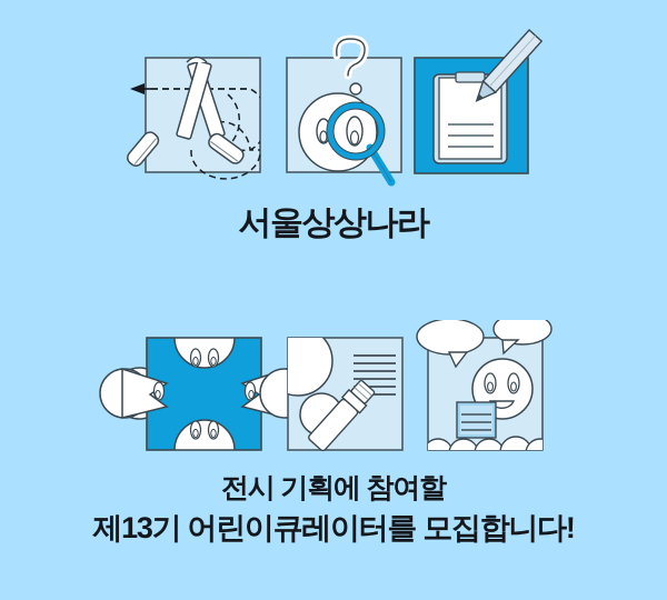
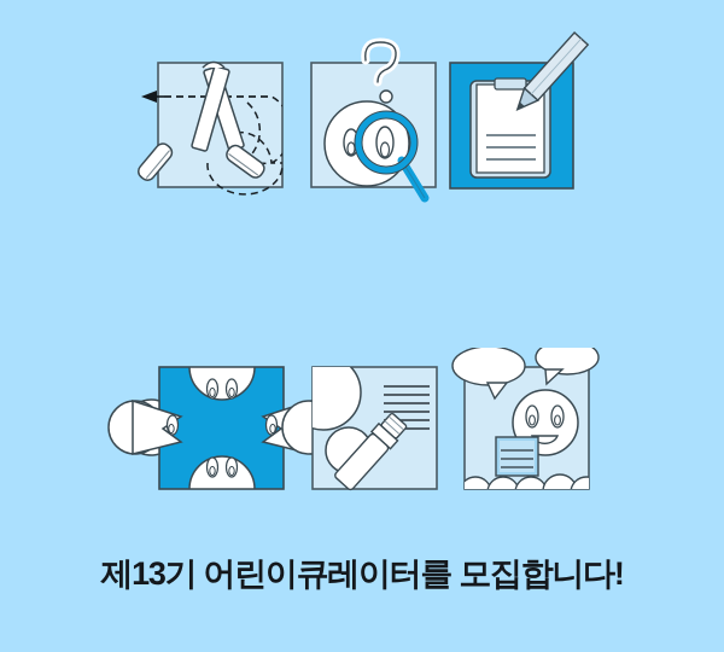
- 서울상상나라
- 전시 기획에 참여할
  제13기 어린이큐레이터를 모집합니다!
